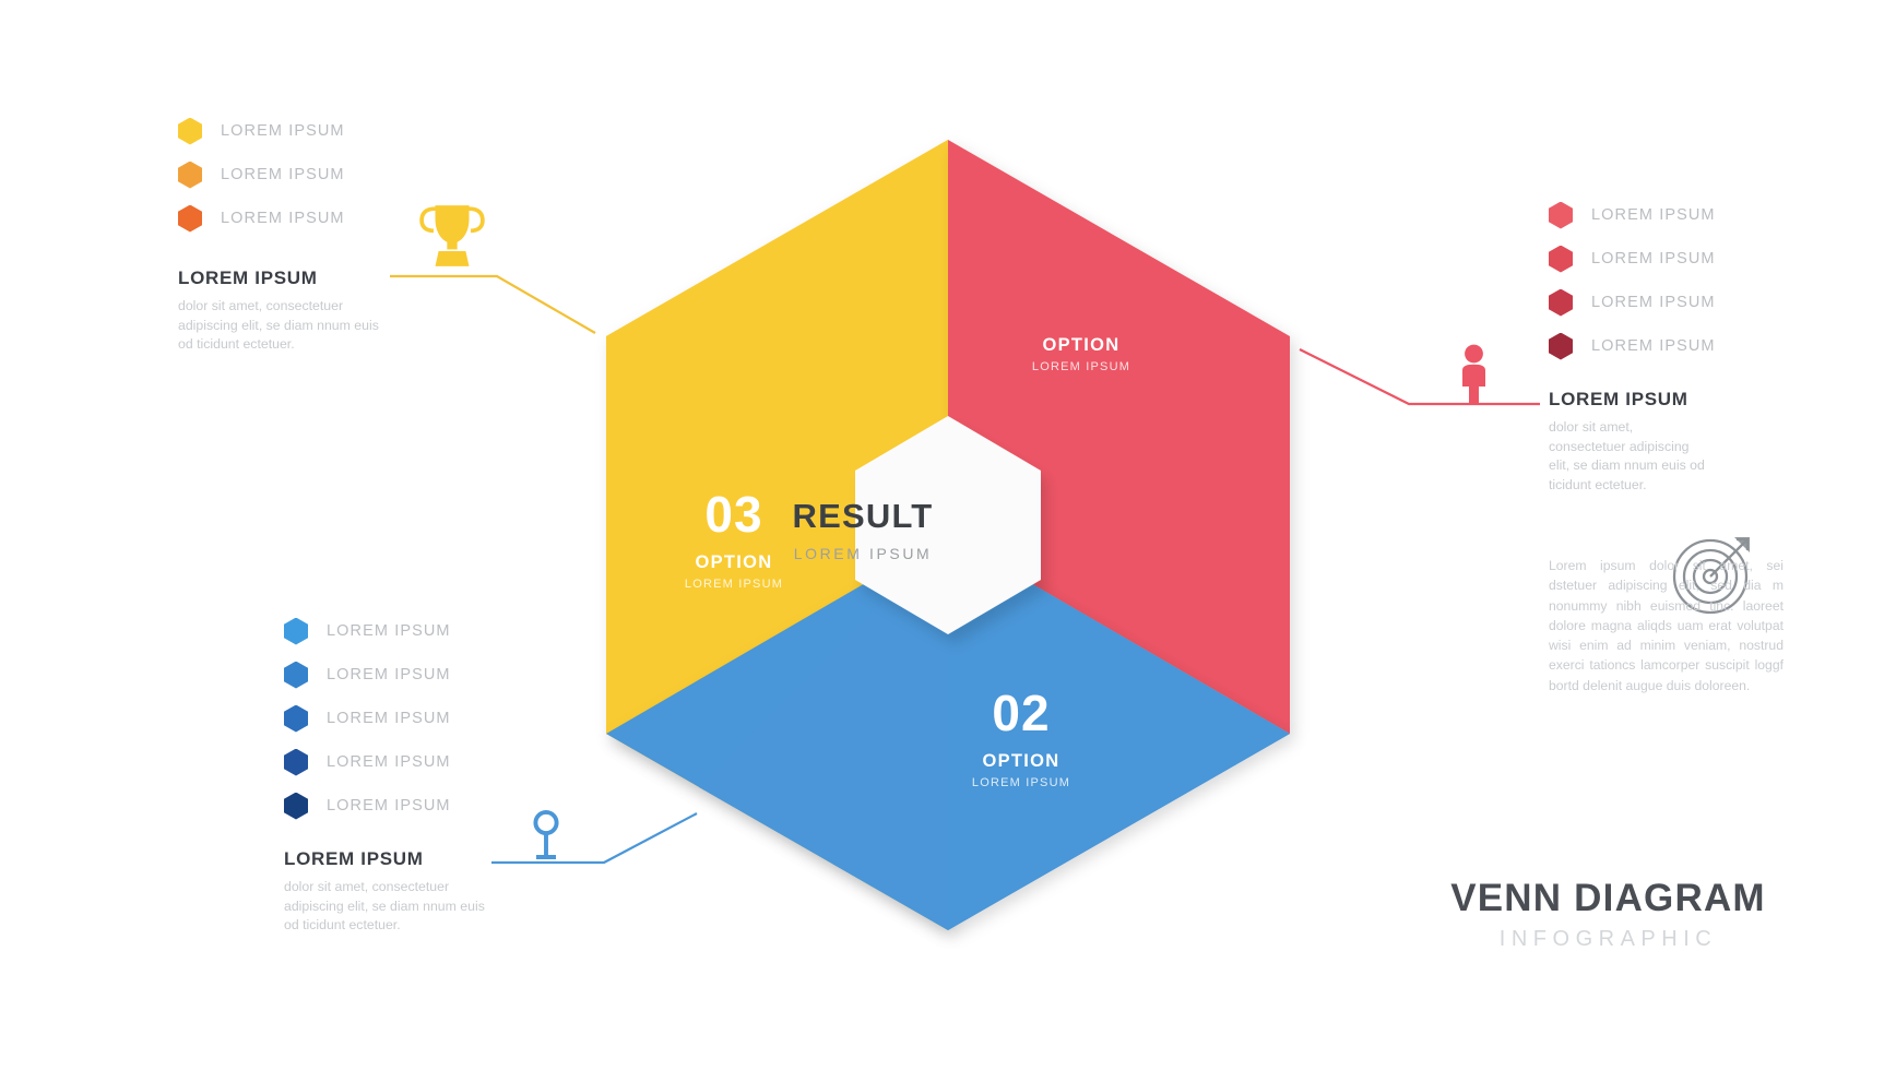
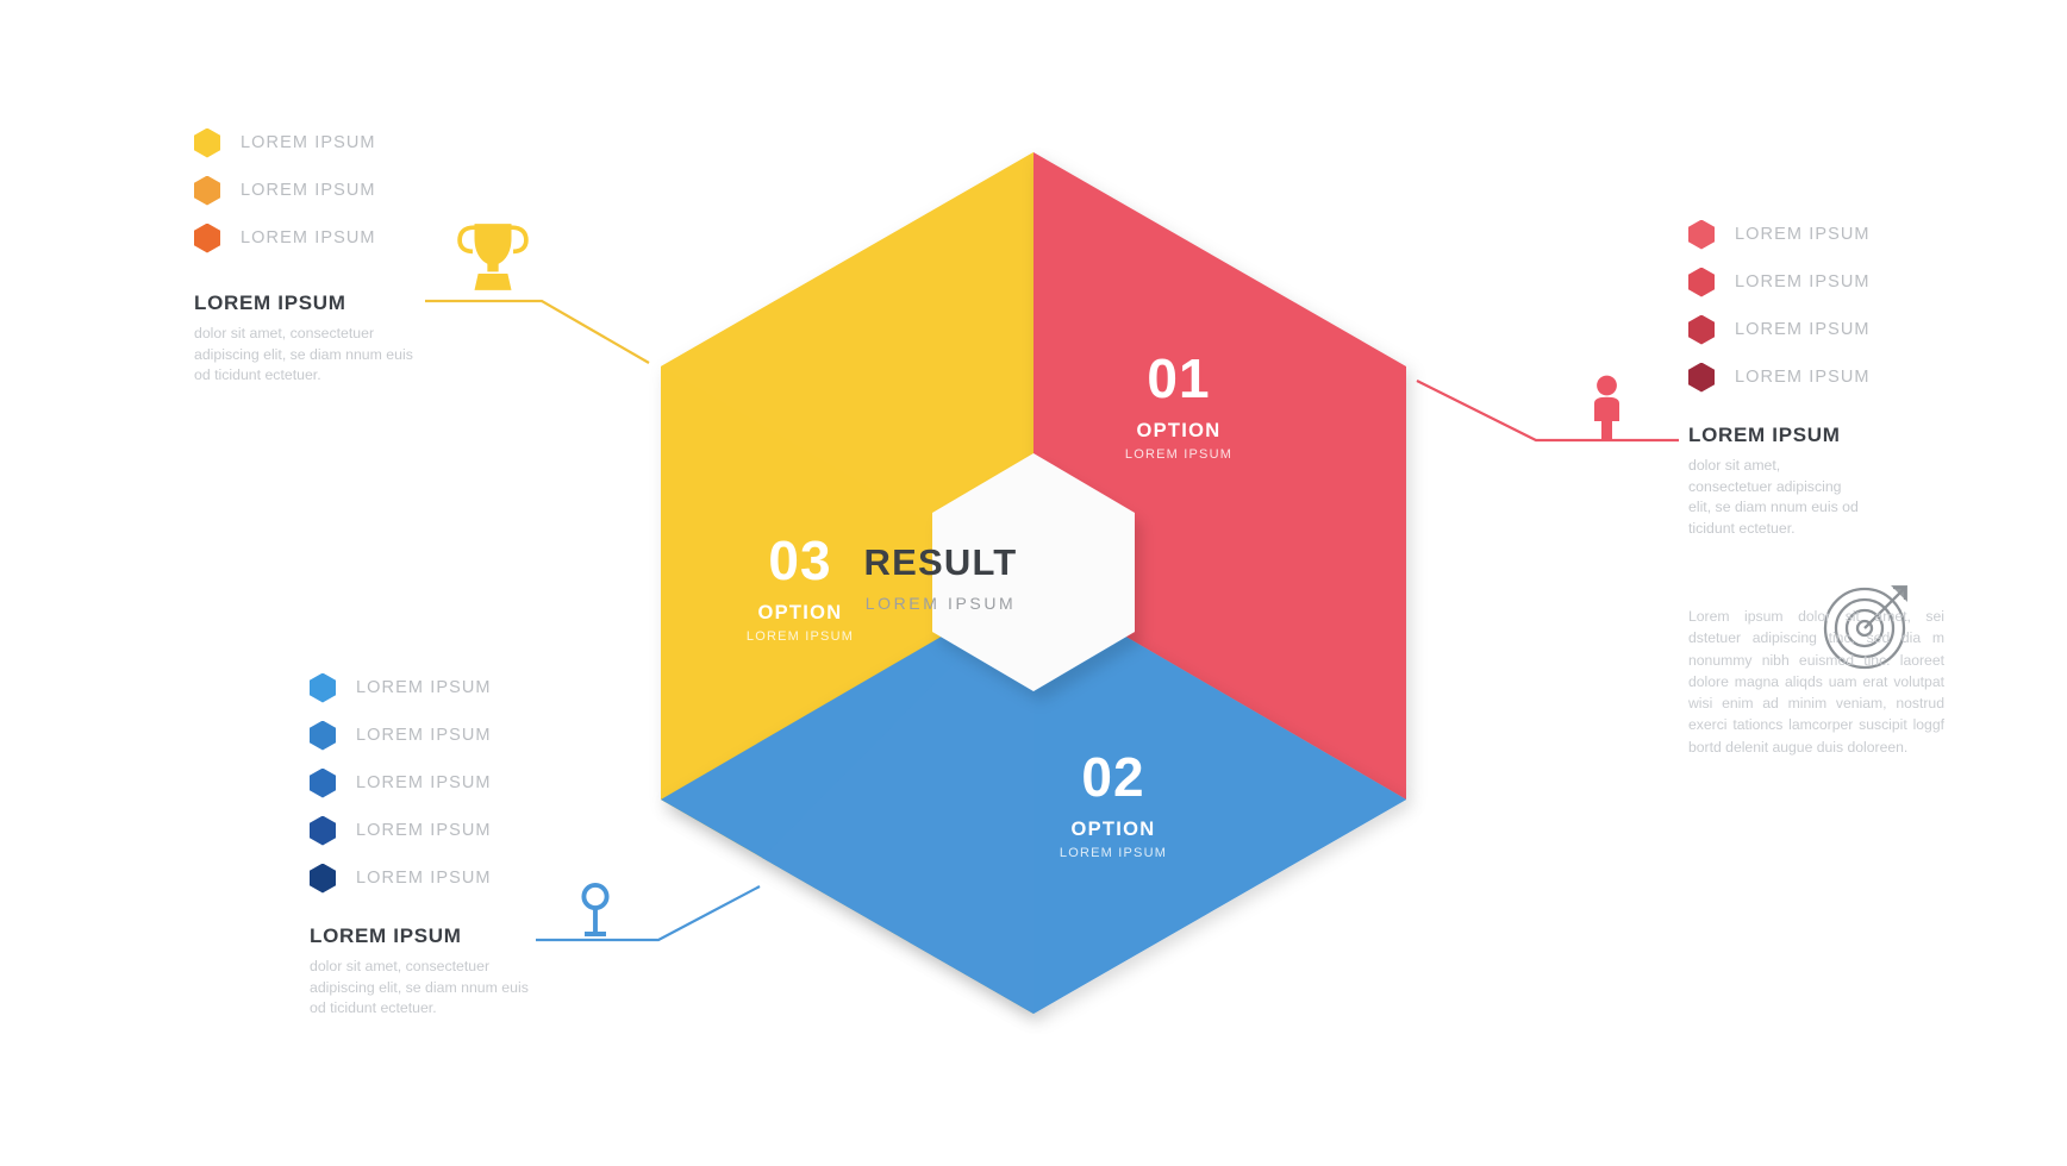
+ 01
  OPTION
  LOREM IPSUM
  02
  OPTION
  LOREM IPSUM
  03
  OPTION
  LOREM IPSUM
  RESULT
  LOREM IPSUM
  LOREM IPSUM
  LOREM IPSUM
  LOREM IPSUM
  LOREM IPSUM
  dolor sit amet, consectetuer adipiscing elit, se diam nnum euis od ticidunt ectetuer.
  LOREM IPSUM
  LOREM IPSUM
  LOREM IPSUM
  LOREM IPSUM
  LOREM IPSUM
  dolor sit amet, consectetuer adipiscing elit, se diam nnum euis od ticidunt ectetuer.
  LOREM IPSUM
  LOREM IPSUM
  LOREM IPSUM
  LOREM IPSUM
  LOREM IPSUM
  LOREM IPSUM
  dolor sit amet, consectetuer adipiscing elit, se diam nnum euis od ticidunt ectetuer.
- Lorem ipsum dolor sit amet, sei dstetuer adipiscing elit, sed dia m nonummy nibh euismod tinc. laoreet dolore magna aliqds uam erat volutpat wisi enim ad minim veniam, nostrud exerci tationcs lamcorper suscipit loggf bortd delenit augue duis doloreen.
+ Lorem ipsum dolor sit amet, sei dstetuer adipiscing tinc, sed dia m nonummy nibh euismod tinc. laoreet dolore magna aliqds uam erat volutpat wisi enim ad minim veniam, nostrud exerci tationcs lamcorper suscipit loggf bortd delenit augue duis doloreen.
- VENN DIAGRAM
- INFOGRAPHIC
